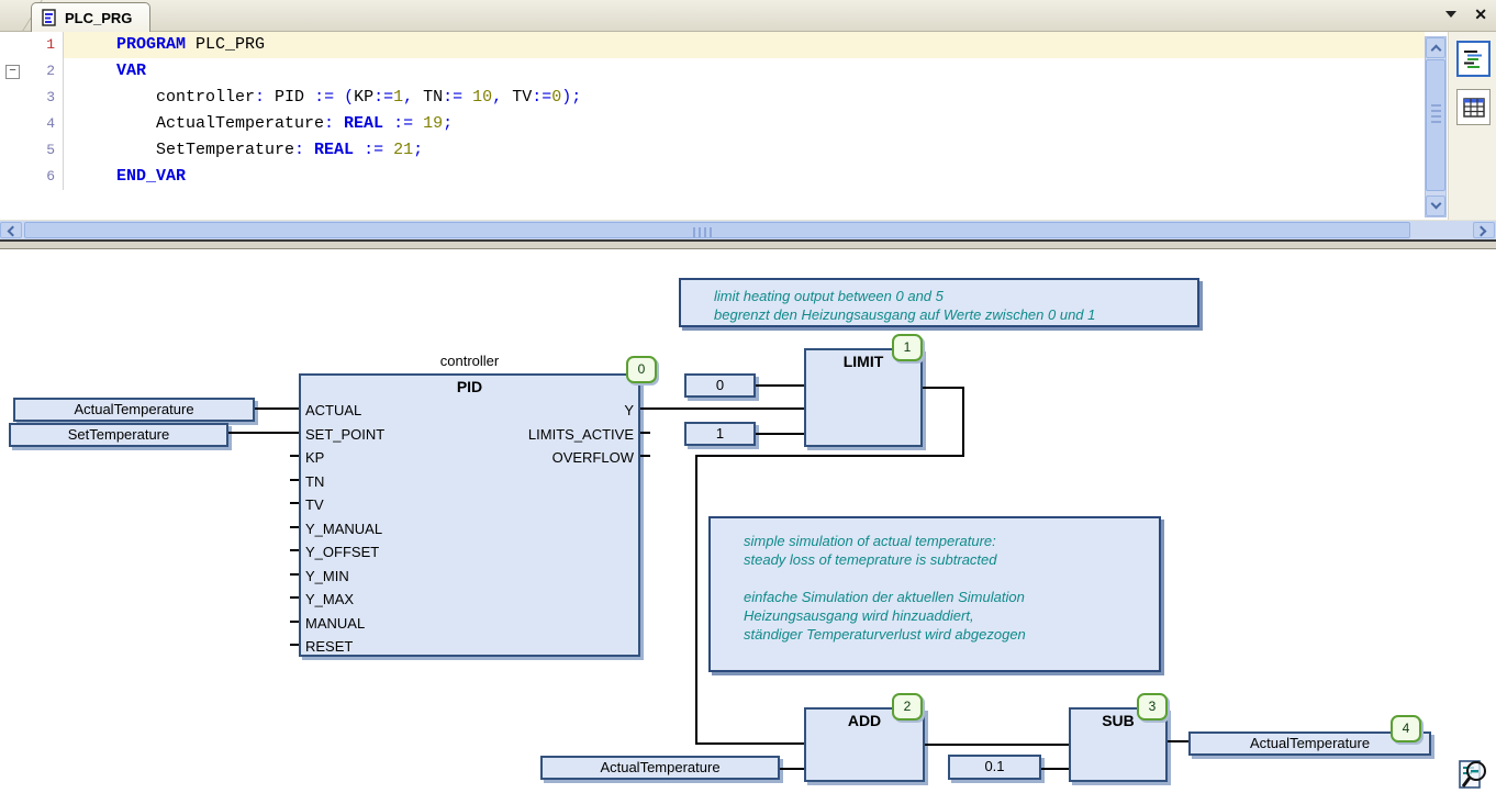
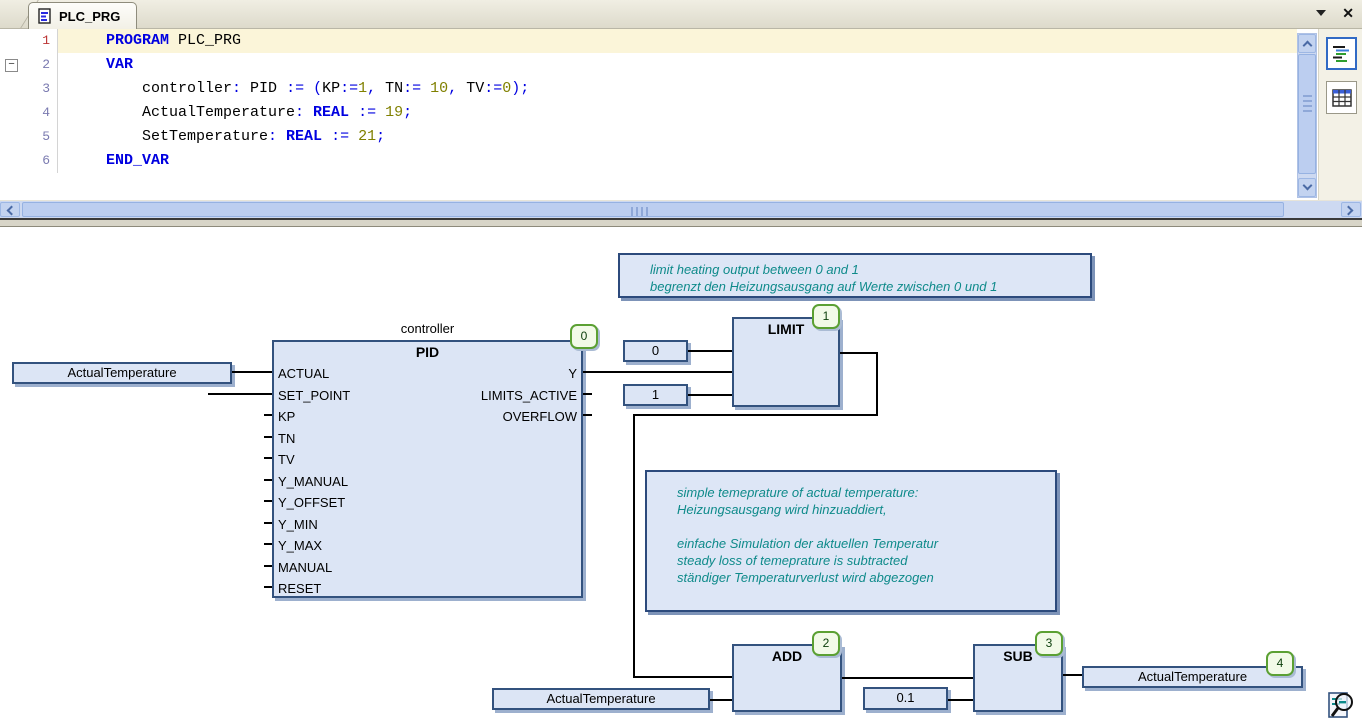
  PLC_PRG
  ✕
  1
  PROGRAM PLC_PRG
  −
  2
  VAR
  3
  controller: PID := (KP:=1, TN:= 10, TV:=0);
  4
  ActualTemperature: REAL := 19;
  5
  SetTemperature: REAL := 21;
  6
  END_VAR
- limit heating output between 0 and 5
+ limit heating output between 0 and 1
  begrenzt den Heizungsausgang auf Werte zwischen 0 und 1
- simple simulation of actual temperature:
+ simple temeprature of actual temperature:
- steady loss of temeprature is subtracted
+ Heizungsausgang wird hinzuaddiert,
- einfache Simulation der aktuellen Simulation
+ einfache Simulation der aktuellen Temperatur
- Heizungsausgang wird hinzuaddiert,
+ steady loss of temeprature is subtracted
  ständiger Temperaturverlust wird abgezogen
  controller
  PID
  ACTUAL
  SET_POINT
  KP
  TN
  TV
  Y_MANUAL
  Y_OFFSET
  Y_MIN
  Y_MAX
  MANUAL
  RESET
  Y
  LIMITS_ACTIVE
  OVERFLOW
  0
  ActualTemperature
- SetTemperature
  LIMIT
  1
  0
  1
  ADD
  2
  ActualTemperature
  SUB
  3
  0.1
  ActualTemperature
  4
